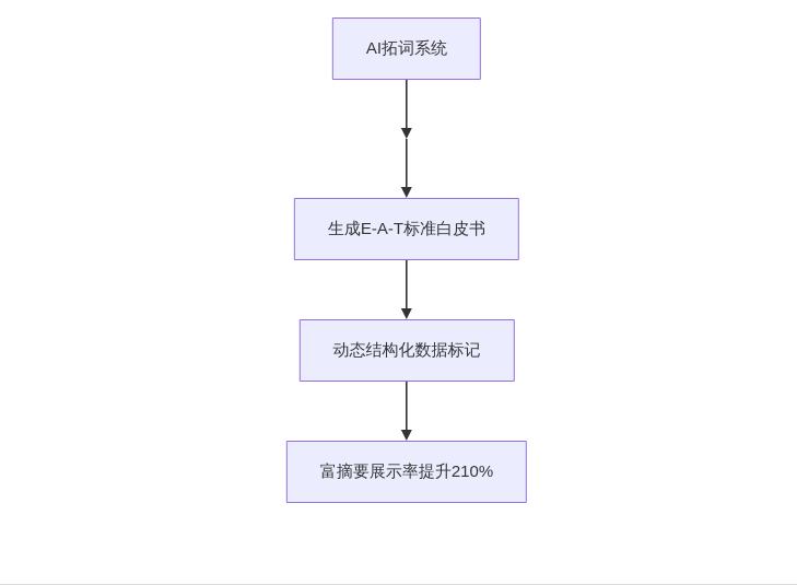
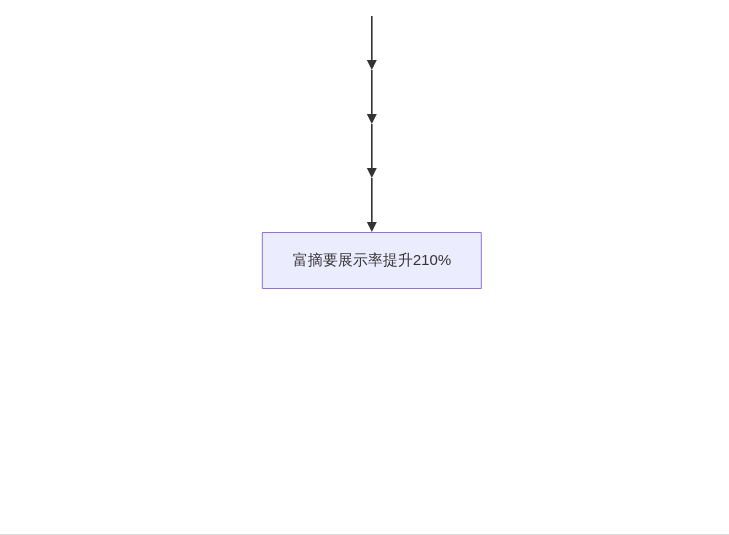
- AI拓词系统
- 生成E-A-T标准白皮书
- 动态结构化数据标记
  富摘要展示率提升210%
